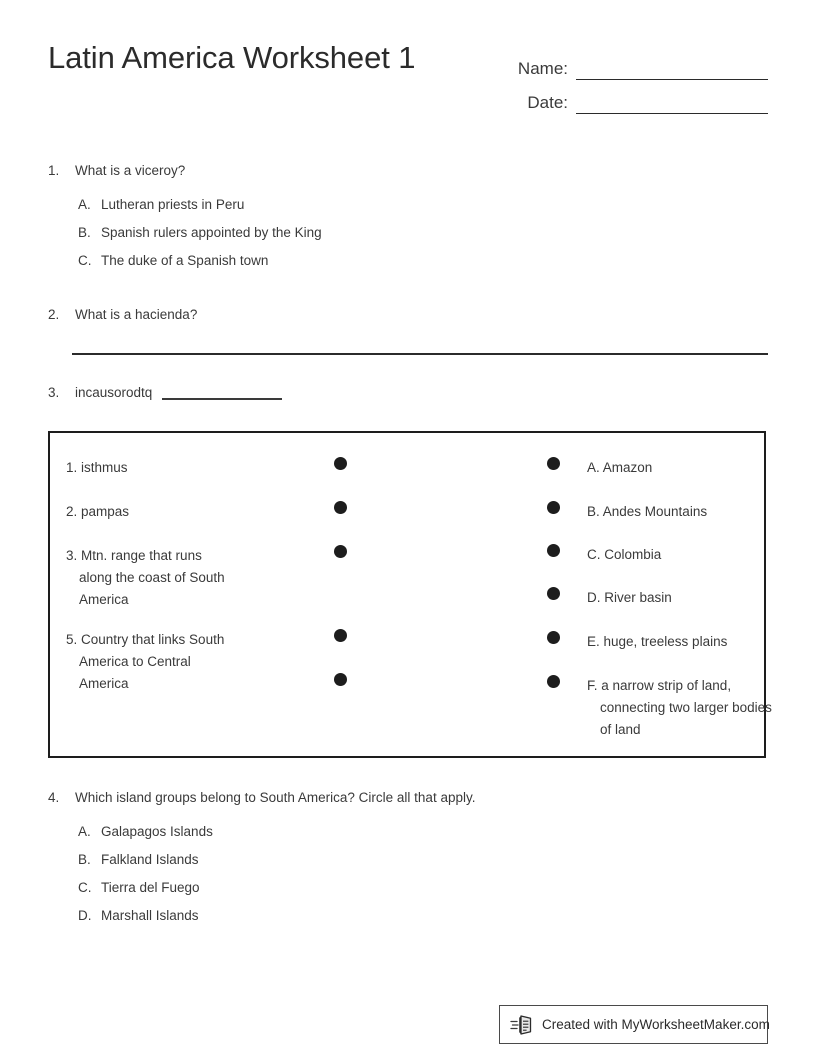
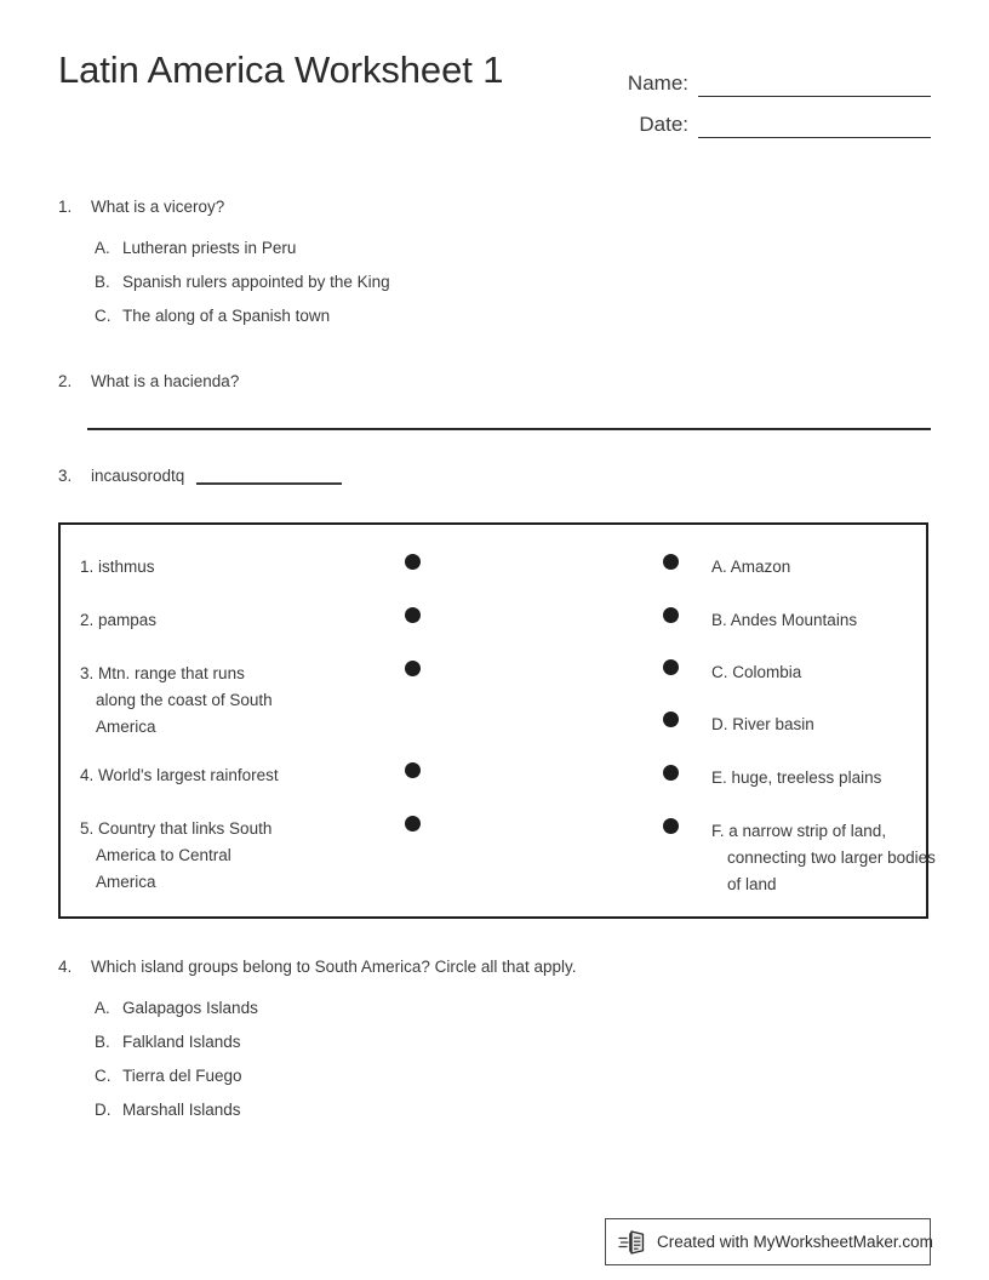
  Latin America Worksheet 1
  Name:
  Date:
  1.
  What is a viceroy?
  A.
  Lutheran priests in Peru
  B.
  Spanish rulers appointed by the King
  C.
- The duke of a Spanish town
+ The along of a Spanish town
  2.
  What is a hacienda?
  3.
  incausorodtq
  1. isthmus
  2. pampas
  3. Mtn. range that runs
  along the coast of South
  America
+ 4. World's largest rainforest
  5. Country that links South
  America to Central
  America
  A. Amazon
  B. Andes Mountains
  C. Colombia
  D. River basin
  E. huge, treeless plains
  F. a narrow strip of land,
  connecting two larger bodies
  of land
  4.
  Which island groups belong to South America? Circle all that apply.
  A.
  Galapagos Islands
  B.
  Falkland Islands
  C.
  Tierra del Fuego
  D.
  Marshall Islands
  Created with MyWorksheetMaker.com
